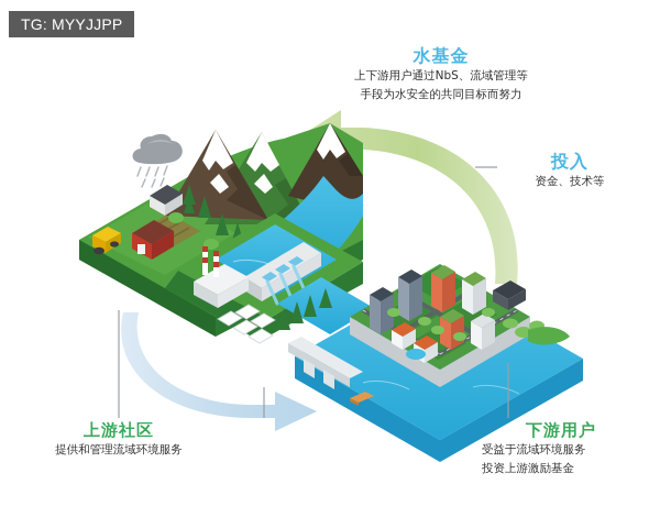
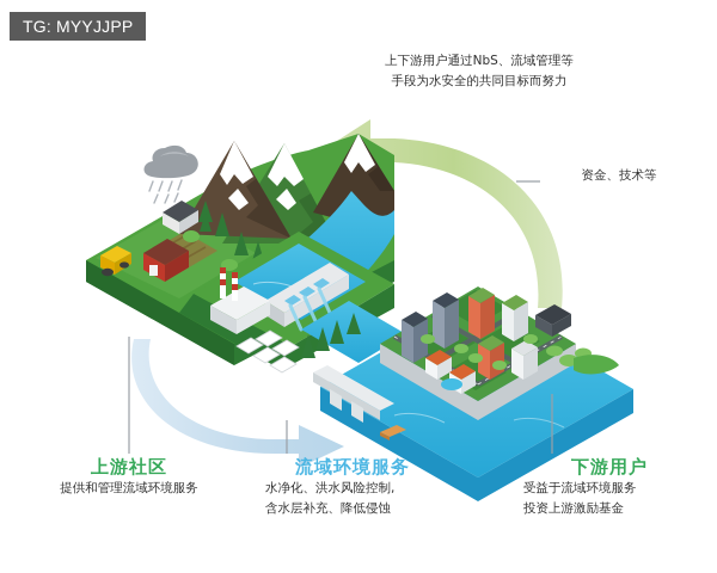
- 水基金
  上下游用户通过NbS、流域管理等
  手段为水安全的共同目标而努力
- 投入
  资金、技术等
  上游社区
  提供和管理流域环境服务
+ 流域环境服务
+ 水净化、洪水风险控制,
+ 含水层补充、降低侵蚀
  下游用户
  受益于流域环境服务
  投资上游激励基金
  TG: MYYJJPP
